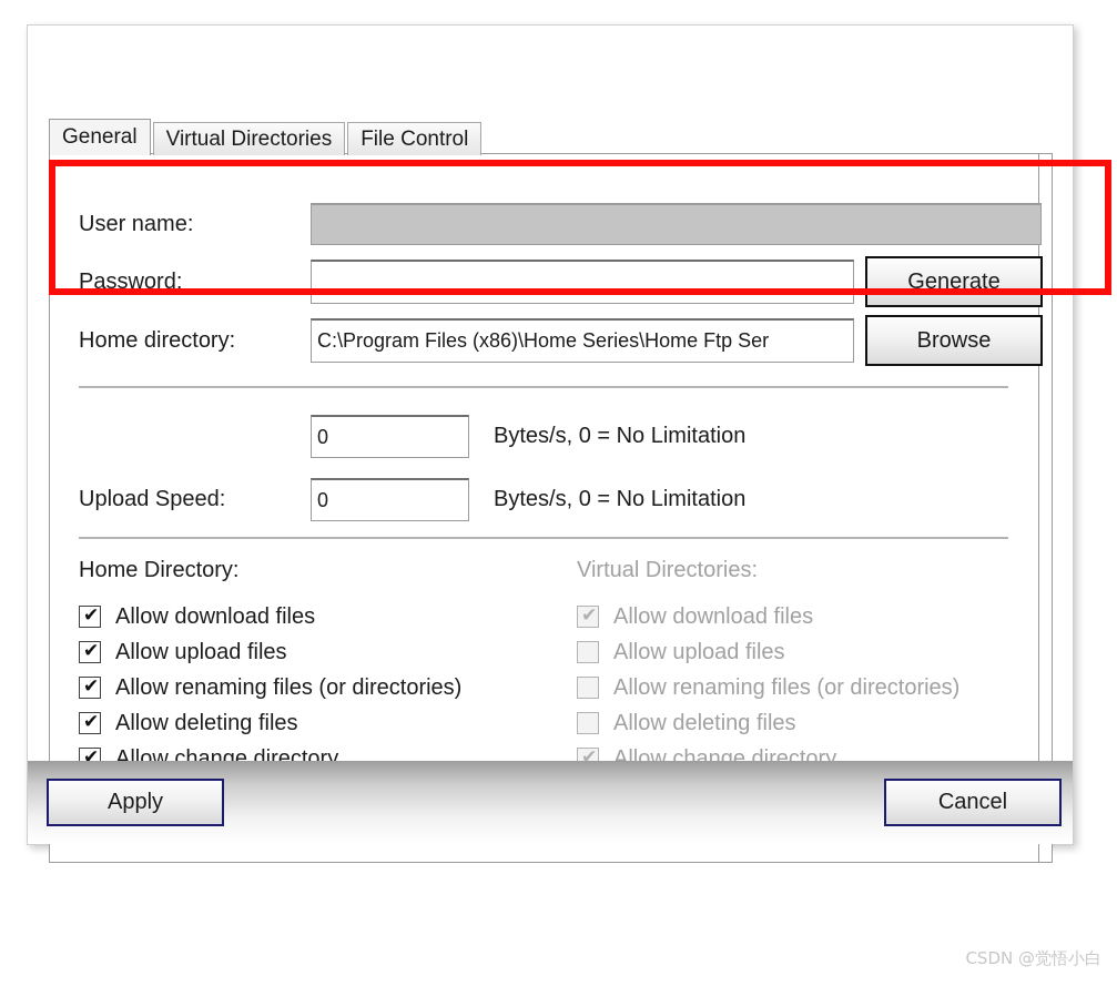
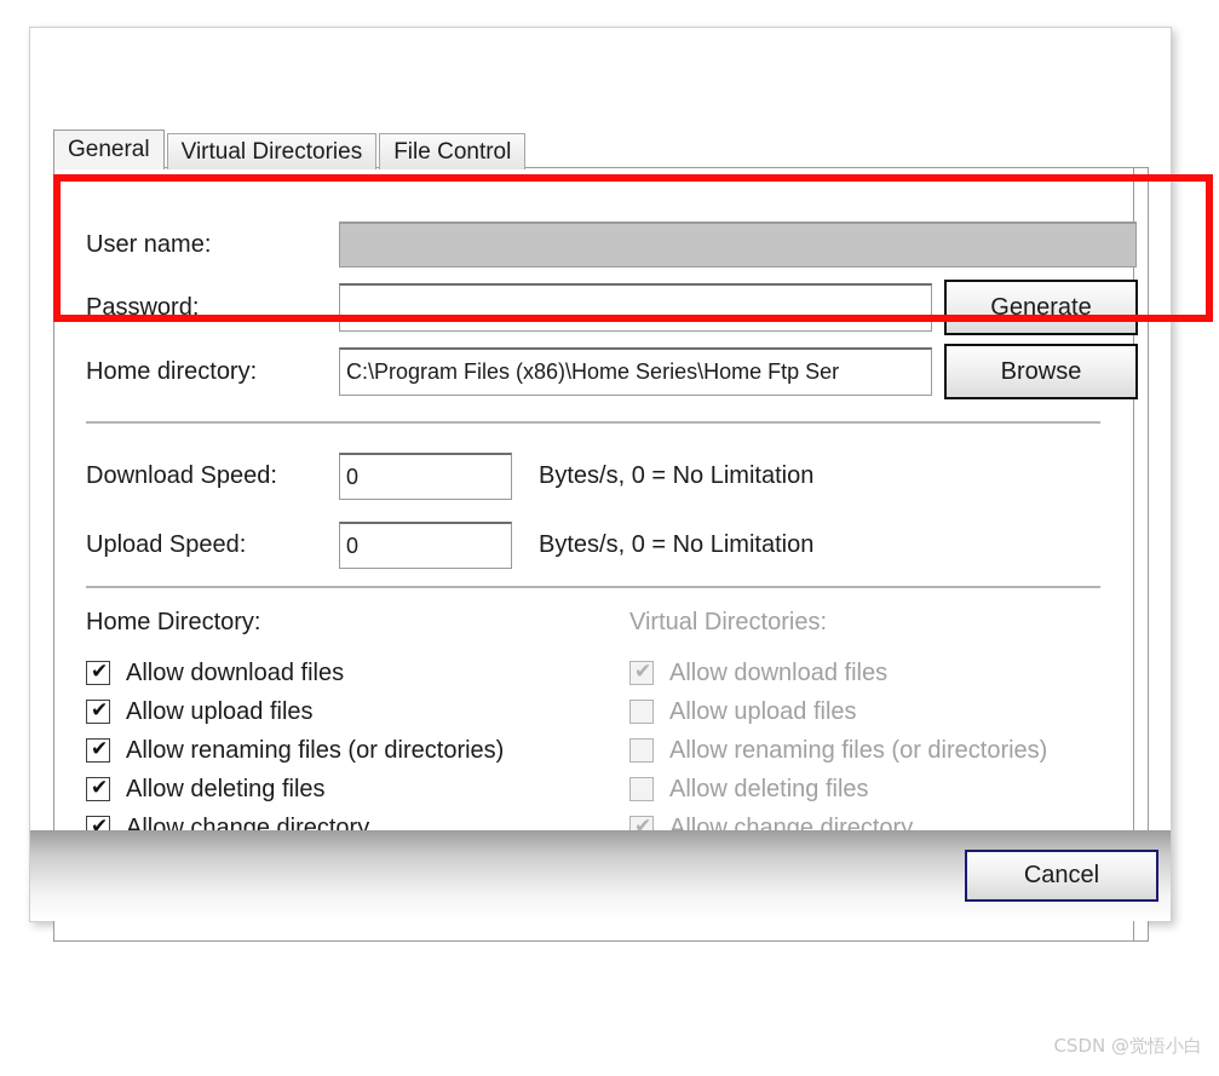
  General
  Virtual Directories
  File Control
  User name:
  Password:
  Generate
  Home directory:
  C:\Program Files (x86)\Home Series\Home Ftp Ser
  Browse
+ Download Speed:
  0
  Bytes/s, 0 = No Limitation
  Upload Speed:
  0
  Bytes/s, 0 = No Limitation
  Home Directory:
  Virtual Directories:
  ✔
  Allow download files
  ✔
  Allow upload files
  ✔
  Allow renaming files (or directories)
  ✔
  Allow deleting files
  ✔
  Allow change directory
  ✔
  Allow download files
  Allow upload files
  Allow renaming files (or directories)
  Allow deleting files
  ✔
  Allow change directory
- Apply
  Cancel
  CSDN @觉悟小白
